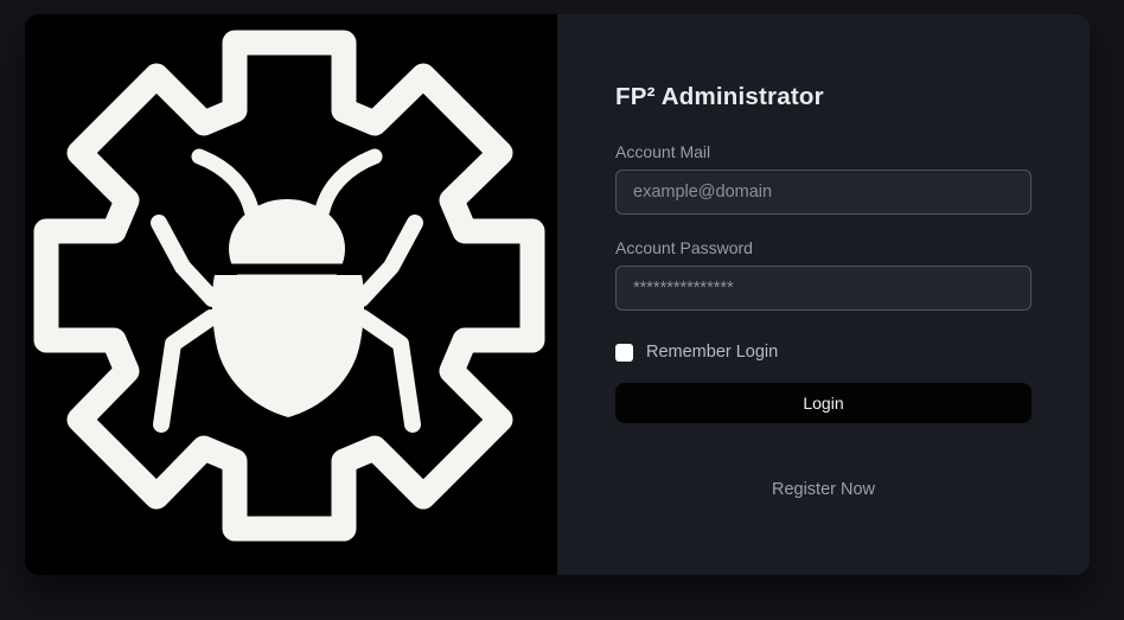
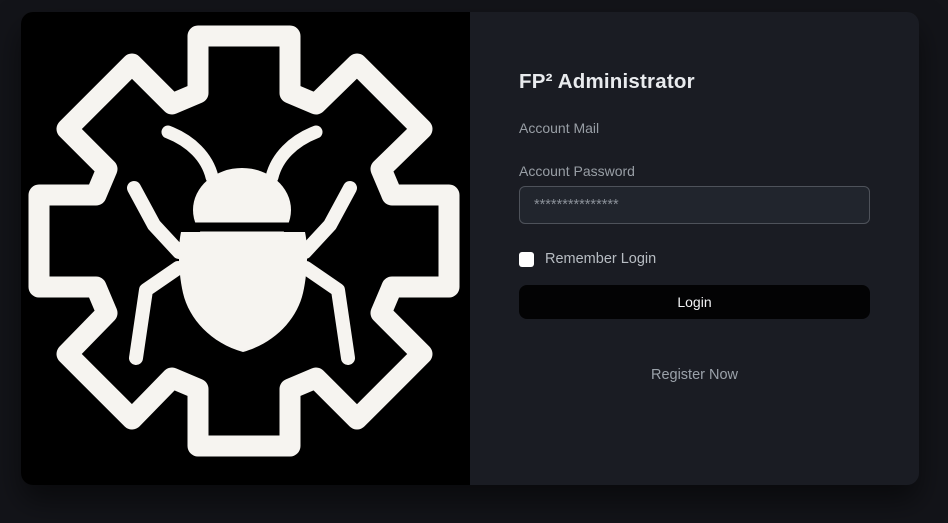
  FP² Administrator
  Account Mail
- example@domain
  Account Password
  ***************
  Remember Login
  Login
  Register Now
